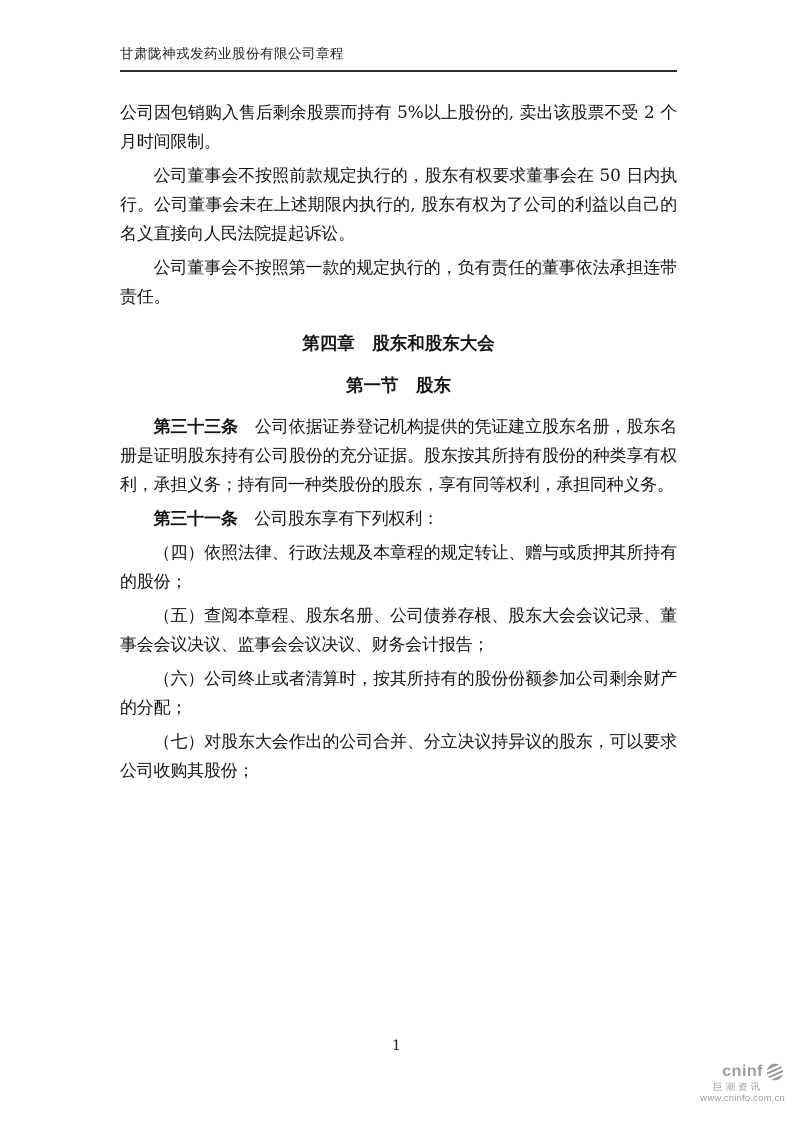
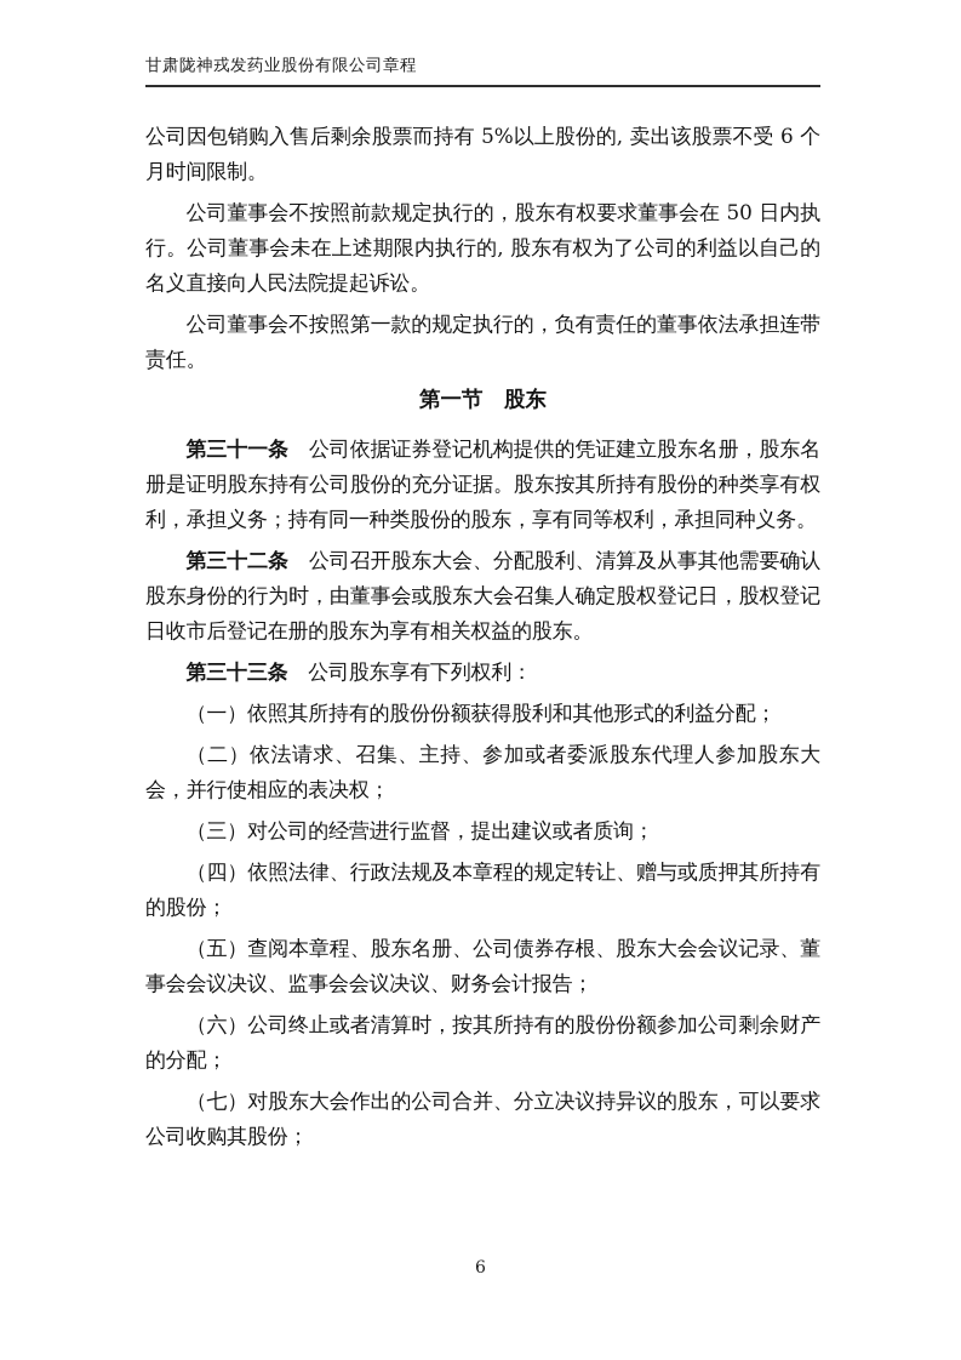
  甘肃陇神戎发药业股份有限公司章程
- 公司因包销购入售后剩余股票而持有 5%以上股份的, 卖出该股票不受 2 个月时间限制。
+ 公司因包销购入售后剩余股票而持有 5%以上股份的, 卖出该股票不受 6 个月时间限制。
  公司董事会不按照前款规定执行的，股东有权要求董事会在 50 日内执行。公司董事会未在上述期限内执行的, 股东有权为了公司的利益以自己的名义直接向人民法院提起诉讼。
  公司董事会不按照第一款的规定执行的，负有责任的董事依法承担连带责任。
- 第四章 股东和股东大会
  第一节 股东
- 第三十三条 公司依据证券登记机构提供的凭证建立股东名册，股东名册是证明股东持有公司股份的充分证据。股东按其所持有股份的种类享有权利，承担义务；持有同一种类股份的股东，享有同等权利，承担同种义务。
+ 第三十一条 公司依据证券登记机构提供的凭证建立股东名册，股东名册是证明股东持有公司股份的充分证据。股东按其所持有股份的种类享有权利，承担义务；持有同一种类股份的股东，享有同等权利，承担同种义务。
+ 第三十二条 公司召开股东大会、分配股利、清算及从事其他需要确认股东身份的行为时，由董事会或股东大会召集人确定股权登记日，股权登记日收市后登记在册的股东为享有相关权益的股东。
- 第三十一条 公司股东享有下列权利：
+ 第三十三条 公司股东享有下列权利：
+ （一）依照其所持有的股份份额获得股利和其他形式的利益分配；
+ （二）依法请求、召集、主持、参加或者委派股东代理人参加股东大会，并行使相应的表决权；
+ （三）对公司的经营进行监督，提出建议或者质询；
  （四）依照法律、行政法规及本章程的规定转让、赠与或质押其所持有的股份；
  （五）查阅本章程、股东名册、公司债券存根、股东大会会议记录、董事会会议决议、监事会会议决议、财务会计报告；
  （六）公司终止或者清算时，按其所持有的股份份额参加公司剩余财产的分配；
  （七）对股东大会作出的公司合并、分立决议持异议的股东，可以要求公司收购其股份；
- 1
+ 6
- cninf
- 巨潮资讯
- www.cninfo.com.cn
